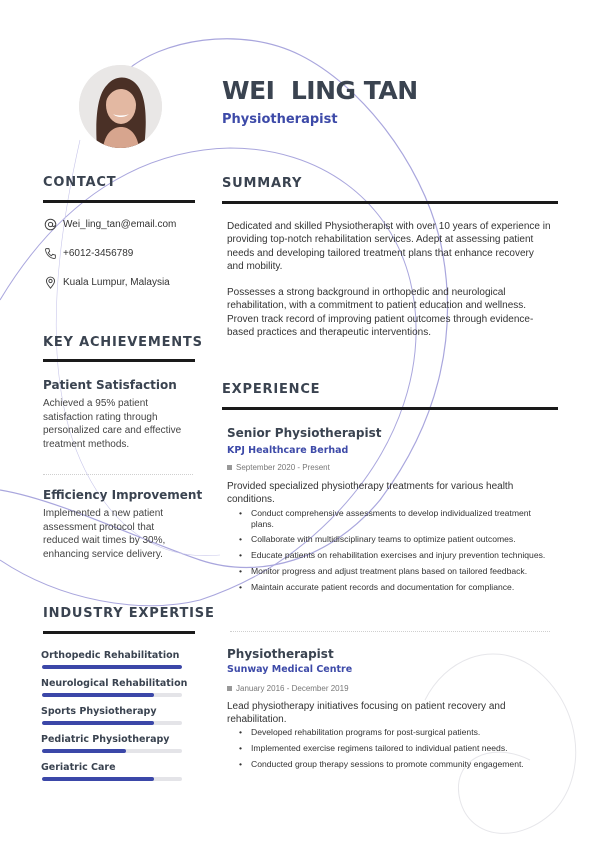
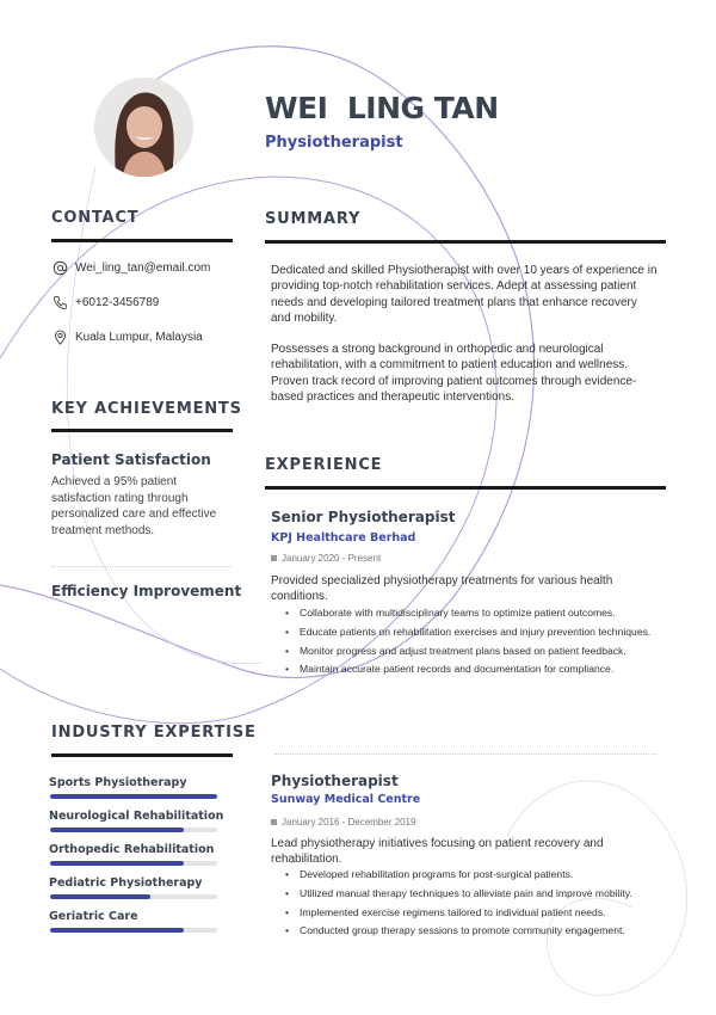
  WEI LING TAN
  Physiotherapist
  CONTACT
  Wei_ling_tan@email.com
  +6012-3456789
  Kuala Lumpur, Malaysia
  KEY ACHIEVEMENTS
  Patient Satisfaction
  Achieved a 95% patient satisfaction rating through personalized care and effective treatment methods.
  Efficiency Improvement
- Implemented a new patient assessment protocol that reduced wait times by 30%, enhancing service delivery.
  INDUSTRY EXPERTISE
- Orthopedic Rehabilitation
+ Sports Physiotherapy
  Neurological Rehabilitation
- Sports Physiotherapy
+ Orthopedic Rehabilitation
  Pediatric Physiotherapy
  Geriatric Care
  SUMMARY
  Dedicated and skilled Physiotherapist with over 10 years of experience in providing top-notch rehabilitation services. Adept at assessing patient needs and developing tailored treatment plans that enhance recovery and mobility.
  Possesses a strong background in orthopedic and neurological rehabilitation, with a commitment to patient education and wellness. Proven track record of improving patient outcomes through evidence-based practices and therapeutic interventions.
  EXPERIENCE
  Senior Physiotherapist
  KPJ Healthcare Berhad
- September 2020 - Present
+ January 2020 - Present
  Provided specialized physiotherapy treatments for various health conditions.
- Conduct comprehensive assessments to develop individualized treatment plans.
  Collaborate with multidisciplinary teams to optimize patient outcomes.
  Educate patients on rehabilitation exercises and injury prevention techniques.
- Monitor progress and adjust treatment plans based on tailored feedback.
+ Monitor progress and adjust treatment plans based on patient feedback.
  Maintain accurate patient records and documentation for compliance.
  Physiotherapist
  Sunway Medical Centre
  January 2016 - December 2019
  Lead physiotherapy initiatives focusing on patient recovery and rehabilitation.
  Developed rehabilitation programs for post-surgical patients.
+ Utilized manual therapy techniques to alleviate pain and improve mobility.
  Implemented exercise regimens tailored to individual patient needs.
  Conducted group therapy sessions to promote community engagement.
